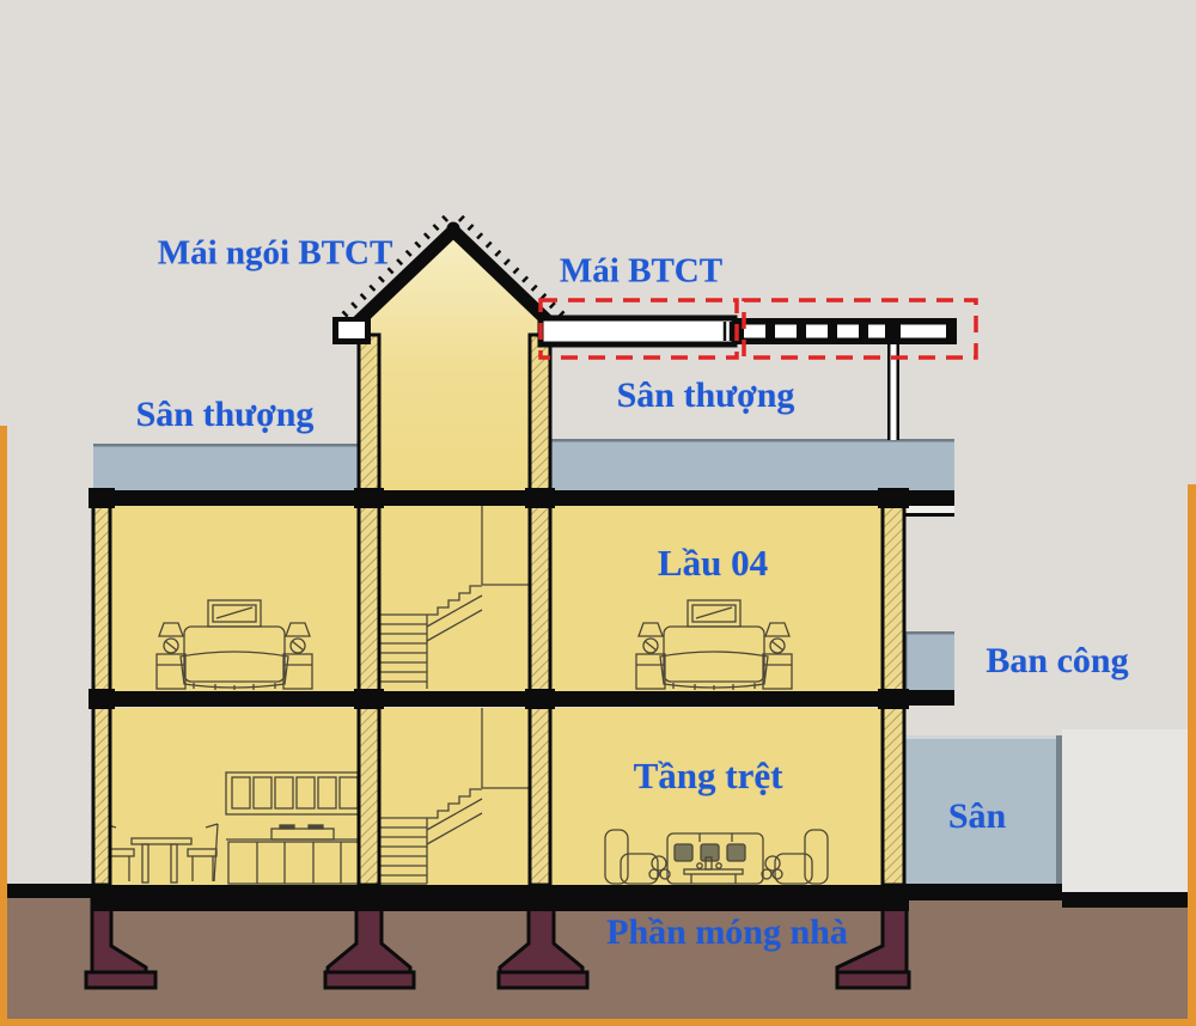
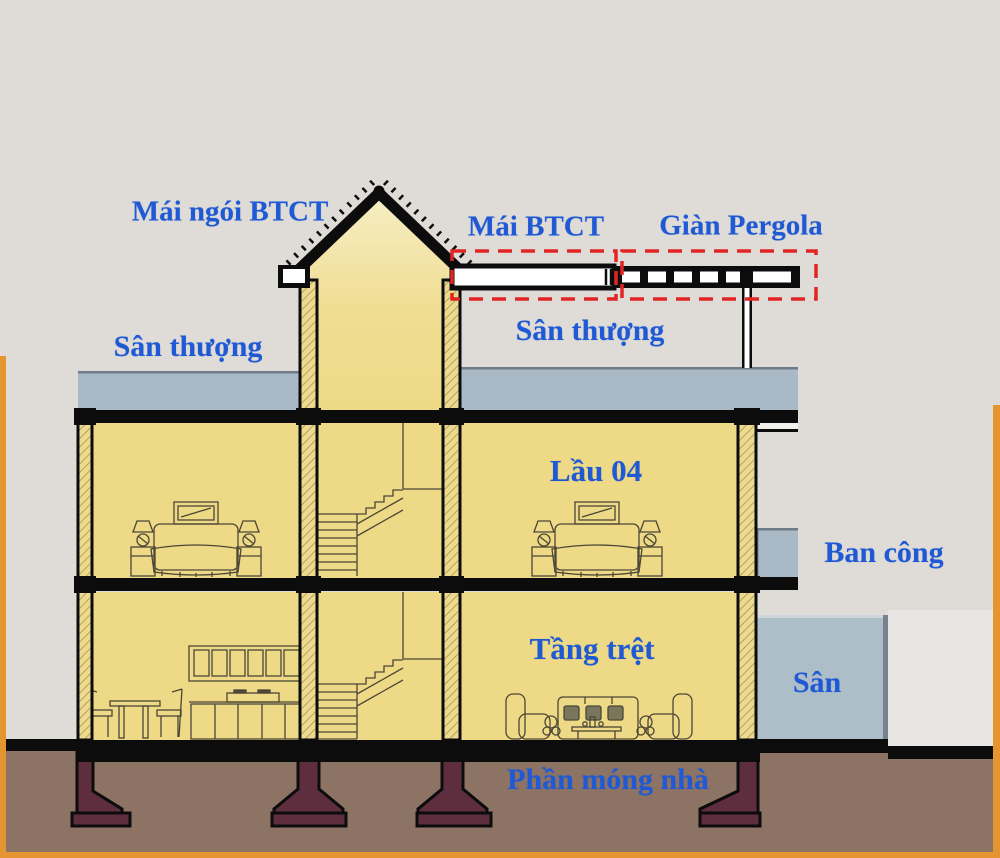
  Mái ngói BTCT
  Mái BTCT
+ Giàn Pergola
  Sân thượng
  Sân thượng
  Lầu 04
  Ban công
  Tầng trệt
  Sân
  Phần móng nhà
